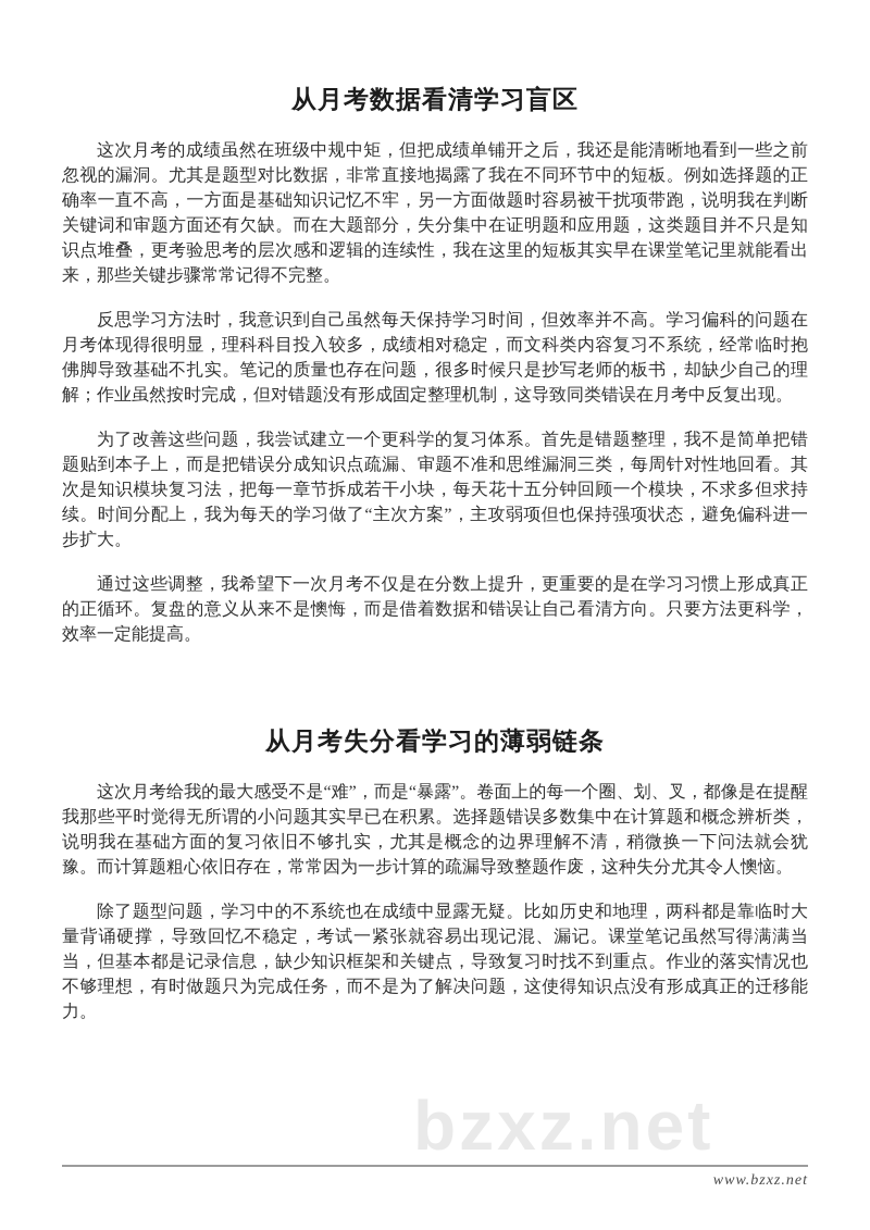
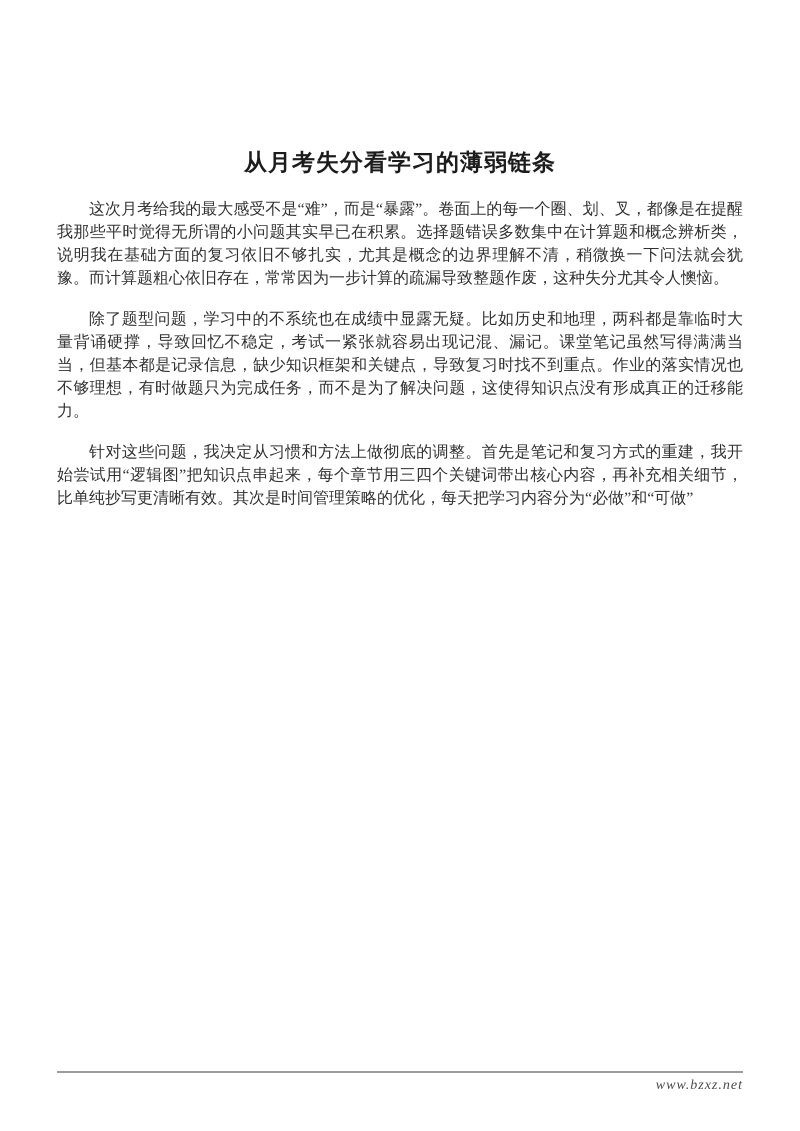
- bzxz.net
- 从月考数据看清学习盲区
- 这次月考的成绩虽然在班级中规中矩，但把成绩单铺开之后，我还是能清晰地看到一些之前忽视的漏洞。尤其是题型对比数据，非常直接地揭露了我在不同环节中的短板。例如选择题的正确率一直不高，一方面是基础知识记忆不牢，另一方面做题时容易被干扰项带跑，说明我在判断关键词和审题方面还有欠缺。而在大题部分，失分集中在证明题和应用题，这类题目并不只是知识点堆叠，更考验思考的层次感和逻辑的连续性，我在这里的短板其实早在课堂笔记里就能看出来，那些关键步骤常常记得不完整。
- 反思学习方法时，我意识到自己虽然每天保持学习时间，但效率并不高。学习偏科的问题在月考体现得很明显，理科科目投入较多，成绩相对稳定，而文科类内容复习不系统，经常临时抱佛脚导致基础不扎实。笔记的质量也存在问题，很多时候只是抄写老师的板书，却缺少自己的理解；作业虽然按时完成，但对错题没有形成固定整理机制，这导致同类错误在月考中反复出现。
- 为了改善这些问题，我尝试建立一个更科学的复习体系。首先是错题整理，我不是简单把错题贴到本子上，而是把错误分成知识点疏漏、审题不准和思维漏洞三类，每周针对性地回看。其次是知识模块复习法，把每一章节拆成若干小块，每天花十五分钟回顾一个模块，不求多但求持续。时间分配上，我为每天的学习做了“主次方案”，主攻弱项但也保持强项状态，避免偏科进一步扩大。
- 通过这些调整，我希望下一次月考不仅是在分数上提升，更重要的是在学习习惯上形成真正的正循环。复盘的意义从来不是懊悔，而是借着数据和错误让自己看清方向。只要方法更科学，效率一定能提高。
  从月考失分看学习的薄弱链条
  这次月考给我的最大感受不是“难”，而是“暴露”。卷面上的每一个圈、划、叉，都像是在提醒我那些平时觉得无所谓的小问题其实早已在积累。选择题错误多数集中在计算题和概念辨析类，说明我在基础方面的复习依旧不够扎实，尤其是概念的边界理解不清，稍微换一下问法就会犹豫。而计算题粗心依旧存在，常常因为一步计算的疏漏导致整题作废，这种失分尤其令人懊恼。
  除了题型问题，学习中的不系统也在成绩中显露无疑。比如历史和地理，两科都是靠临时大量背诵硬撑，导致回忆不稳定，考试一紧张就容易出现记混、漏记。课堂笔记虽然写得满满当当，但基本都是记录信息，缺少知识框架和关键点，导致复习时找不到重点。作业的落实情况也不够理想，有时做题只为完成任务，而不是为了解决问题，这使得知识点没有形成真正的迁移能力。
+ 针对这些问题，我决定从习惯和方法上做彻底的调整。首先是笔记和复习方式的重建，我开始尝试用“逻辑图”把知识点串起来，每个章节用三四个关键词带出核心内容，再补充相关细节，比单纯抄写更清晰有效。其次是时间管理策略的优化，每天把学习内容分为“必做”和“可做”
  www.bzxz.net
